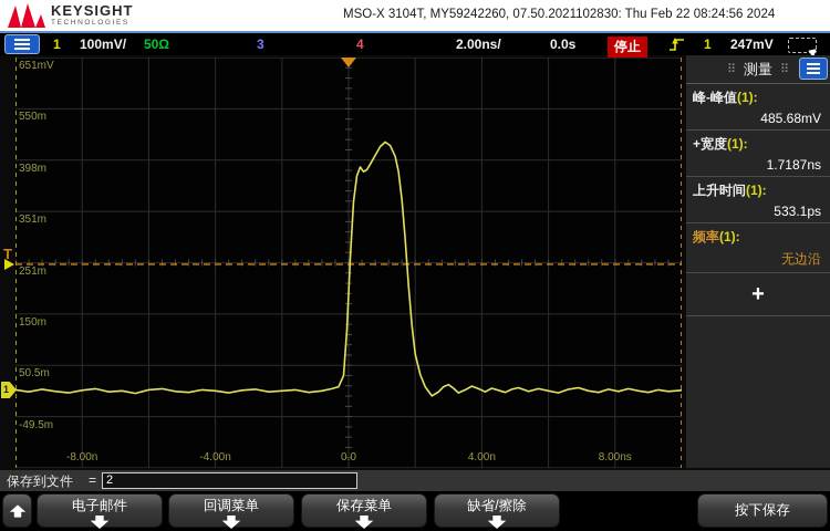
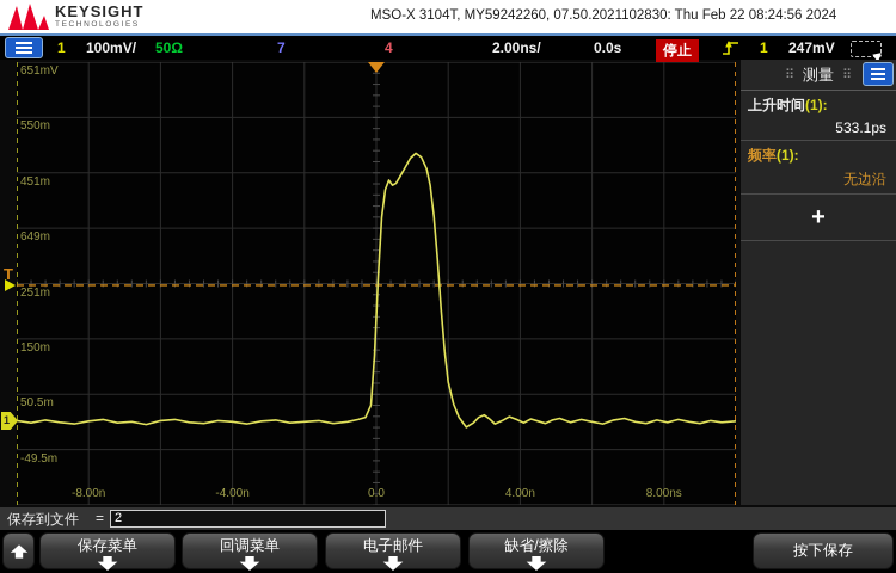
  KEYSIGHT
  MSO-X 3104T, MY59242260, 07.50.2021102830: Thu Feb 22 08:24:56 2024
  1
  100mV/
  50Ω
- 3
+ 7
  4
  2.00ns/
  0.0s
  停止
  1
  247mV
  651mV
  550m
- 398m
+ 451m
- 351m
+ 649m
  251m
  150m
  50.5m
  -49.5m
  -8.00n
  -4.00n
  0.0
  4.00n
  8.00ns
  T
  1
  ⠿
  测量
  ⠿
- 峰-峰值(1):
- 485.68mV
- +宽度(1):
- 1.7187ns
  上升时间(1):
  533.1ps
  频率(1):
  无边沿
  +
  保存到文件
  =
  2
- 电子邮件
+ 保存菜单
  回调菜单
- 保存菜单
+ 电子邮件
  缺省/擦除
  按下保存
